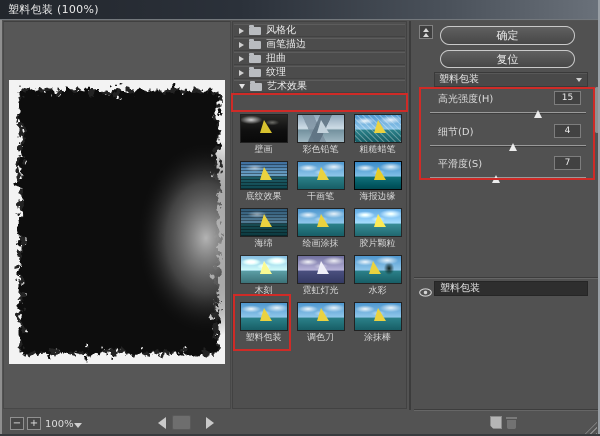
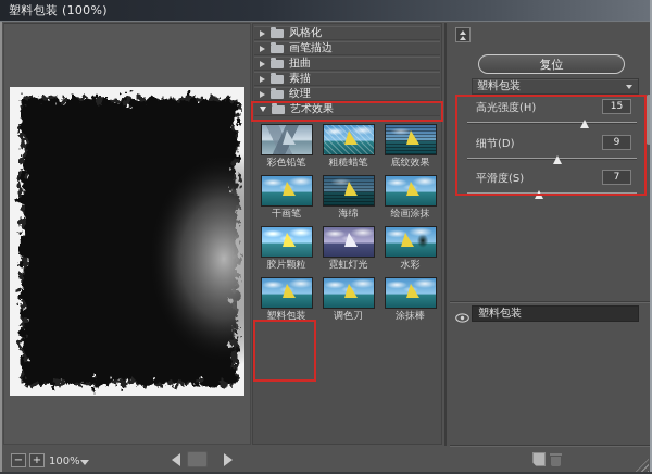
  塑料包装 (100%)
  风格化
  画笔描边
  扭曲
+ 素描
  纹理
  艺术效果
- 壁画
  彩色铅笔
  粗糙蜡笔
  底纹效果
  干画笔
- 海报边缘
  海绵
  绘画涂抹
  胶片颗粒
- 木刻
  霓虹灯光
  水彩
  塑料包装
  调色刀
  涂抹棒
- 确定
  复位
  塑料包装
  高光强度(H)
  15
  细节(D)
- 4
+ 9
  平滑度(S)
  7
  塑料包装
  −
  +
  100%
